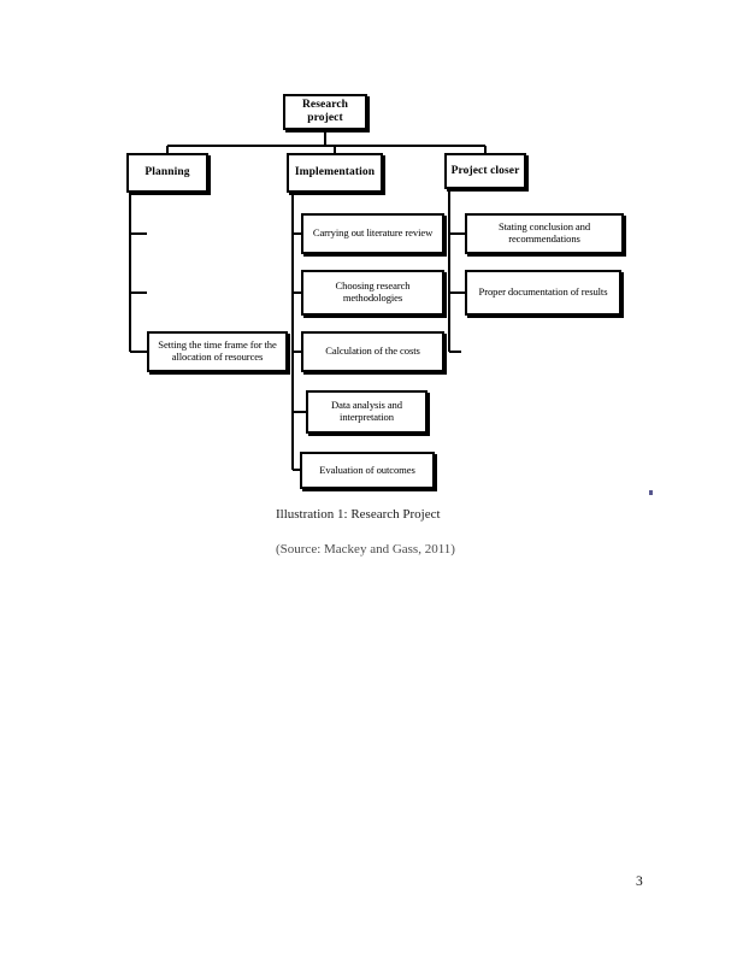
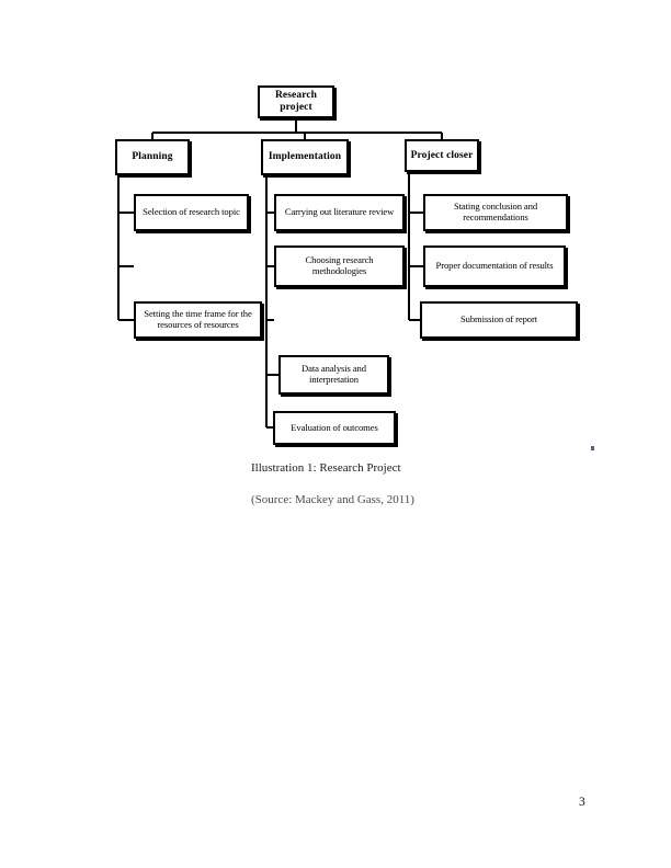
  Research project
  Planning
  Implementation
  Project closer
+ Selection of research topic
- Setting the time frame for the allocation of resources
+ Setting the time frame for the resources of resources
  Carrying out literature review
  Choosing research methodologies
- Calculation of the costs
  Data analysis and interpretation
  Evaluation of outcomes
  Stating conclusion and recommendations
  Proper documentation of results
+ Submission of report
  Illustration 1: Research Project
  (Source: Mackey and Gass, 2011)
  3
